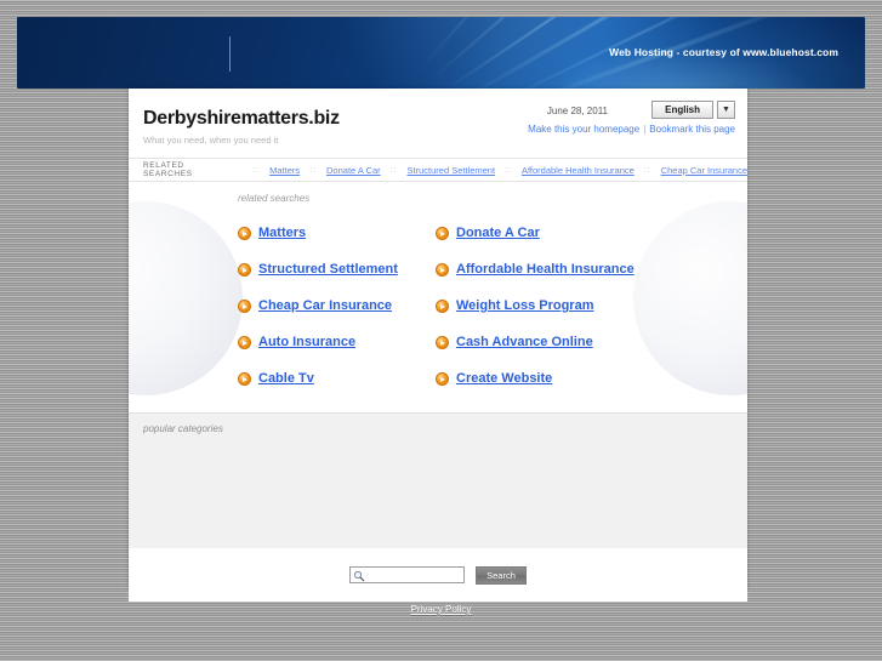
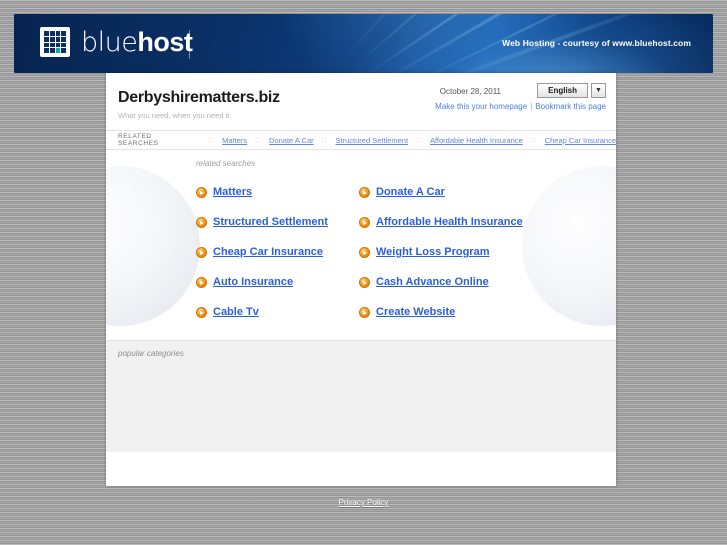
+ bluehost
  Web Hosting - courtesy of www.bluehost.com
  Derbyshirematters.biz
  What you need, when you need it
- June 28, 2011
+ October 28, 2011
  English
  Make this your homepage | Bookmark this page
  Matters
  Donate A Car
  Structured Settlement
  Affordable Health Insurance
  Cheap Car Insurance
  related searches
  Matters
  Donate A Car
  Structured Settlement
  Affordable Health Insurance
  Cheap Car Insurance
  Weight Loss Program
  Auto Insurance
  Cash Advance Online
  Cable Tv
  Create Website
  popular categories
- Search
  Privacy Policy
